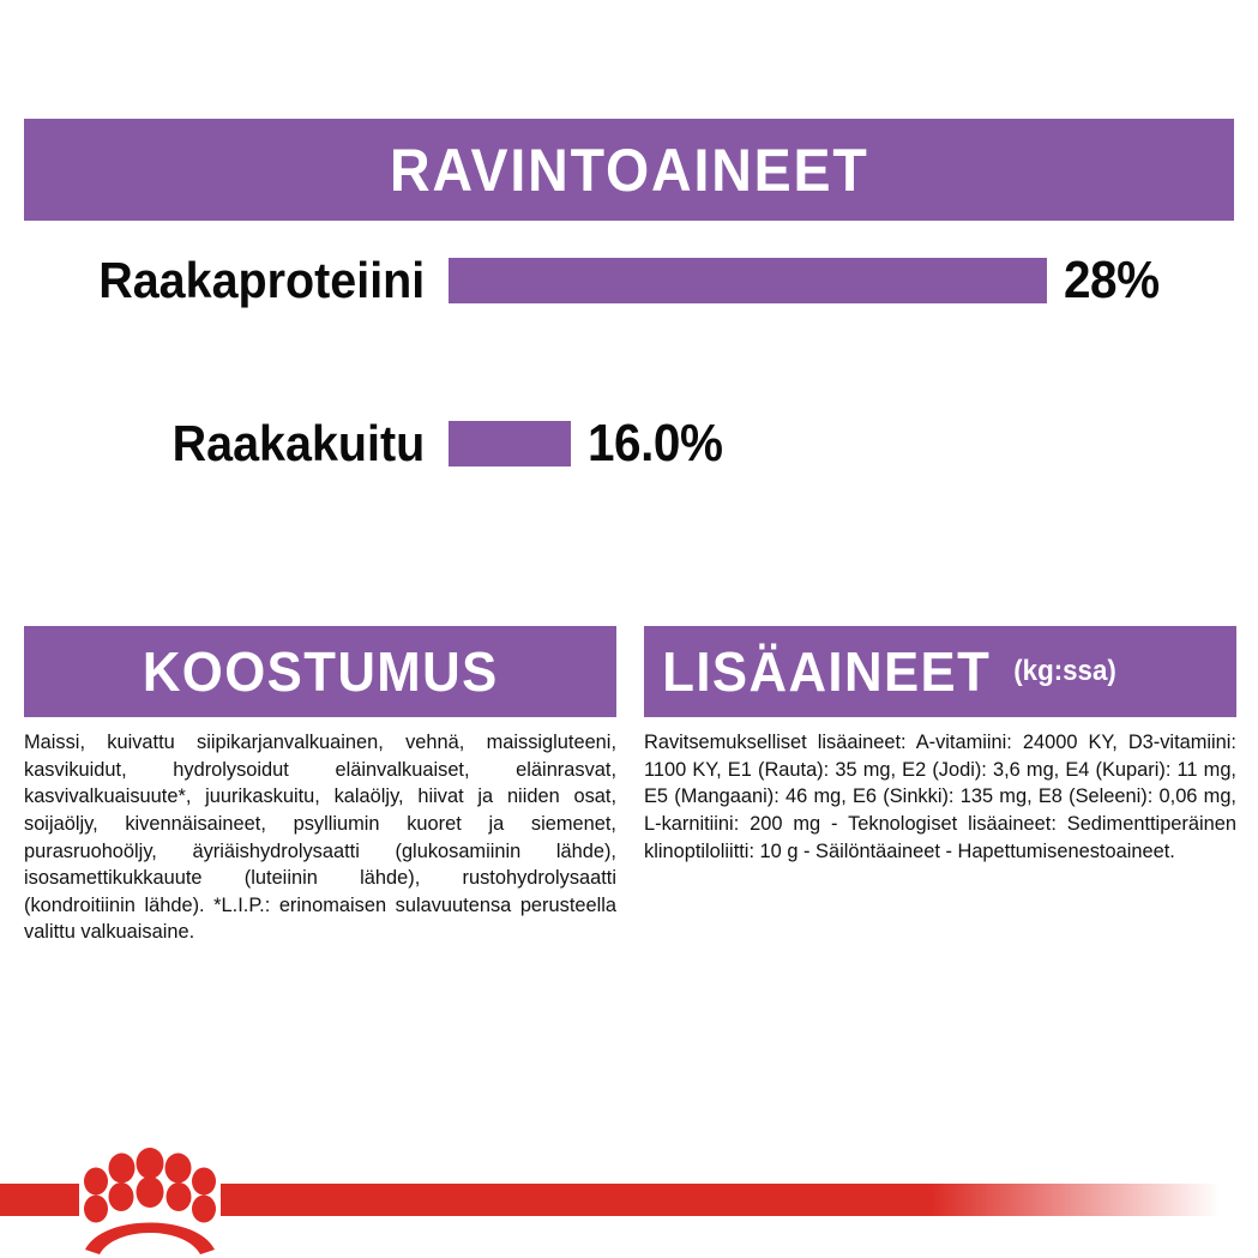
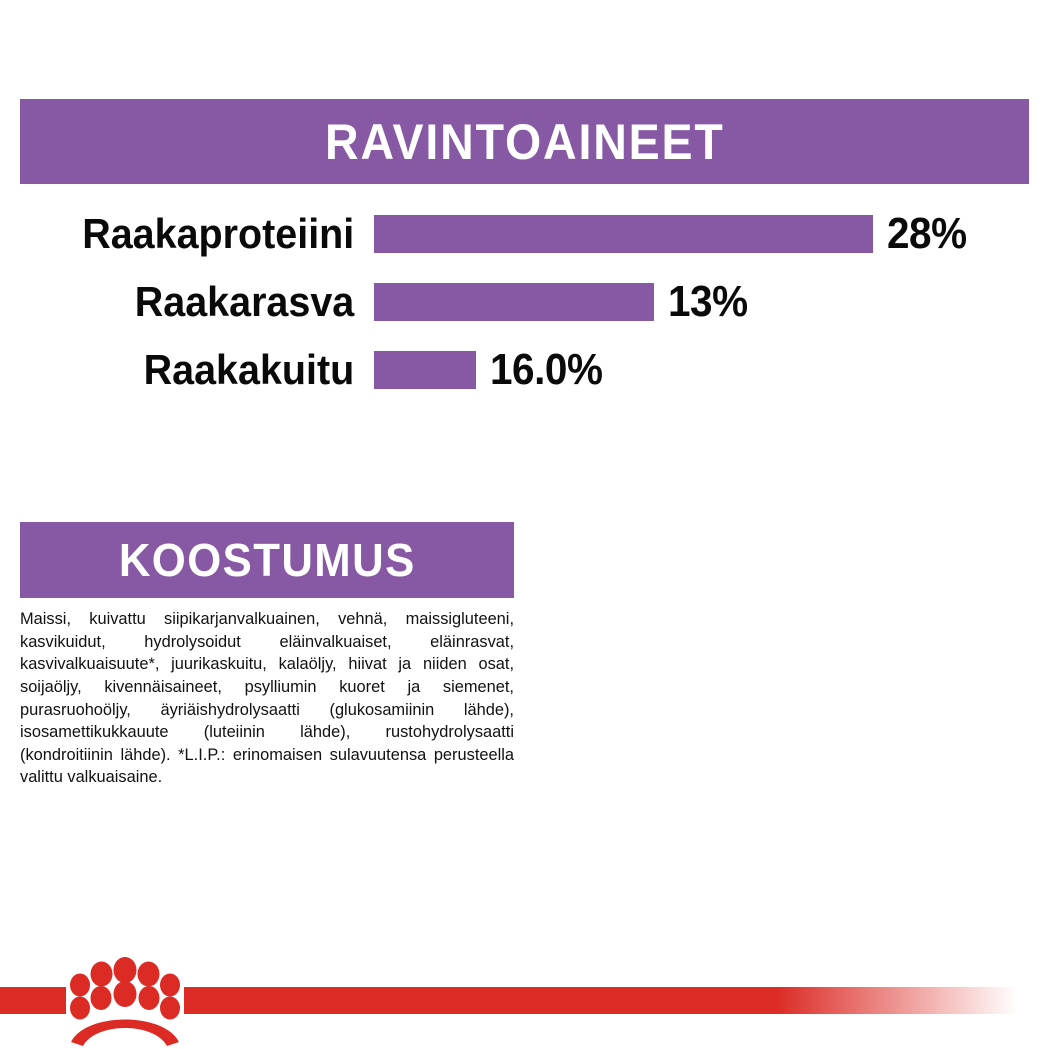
  RAVINTOAINEET
  Raakaproteiini
  28%
+ Raakarasva
+ 13%
  Raakakuitu
  16.0%
  KOOSTUMUS
  Maissi, kuivattu siipikarjanvalkuainen, vehnä, maissigluteeni, kasvikuidut, hydrolysoidut eläinvalkuaiset, eläinrasvat, kasvivalkuaisuute*, juurikaskuitu, kalaöljy, hiivat ja niiden osat, soijaöljy, kivennäisaineet, psylliumin kuoret ja siemenet, purasruohoöljy, äyriäishydrolysaatti (glukosamiinin lähde), isosamettikukkauute (luteiinin lähde), rustohydrolysaatti (kondroitiinin lähde). *L.I.P.: erinomaisen sulavuutensa perusteella valittu valkuaisaine.
- LISÄAINEET
- (kg:ssa)
- Ravitsemukselliset lisäaineet: A-vitamiini: 24000 KY, D3-vitamiini: 1100 KY, E1 (Rauta): 35 mg, E2 (Jodi): 3,6 mg, E4 (Kupari): 11 mg, E5 (Mangaani): 46 mg, E6 (Sinkki): 135 mg, E8 (Seleeni): 0,06 mg, L-karnitiini: 200 mg - Teknologiset lisäaineet: Sedimenttiperäinen klinoptiloliitti: 10 g - Säilöntäaineet - Hapettumisenestoaineet.
